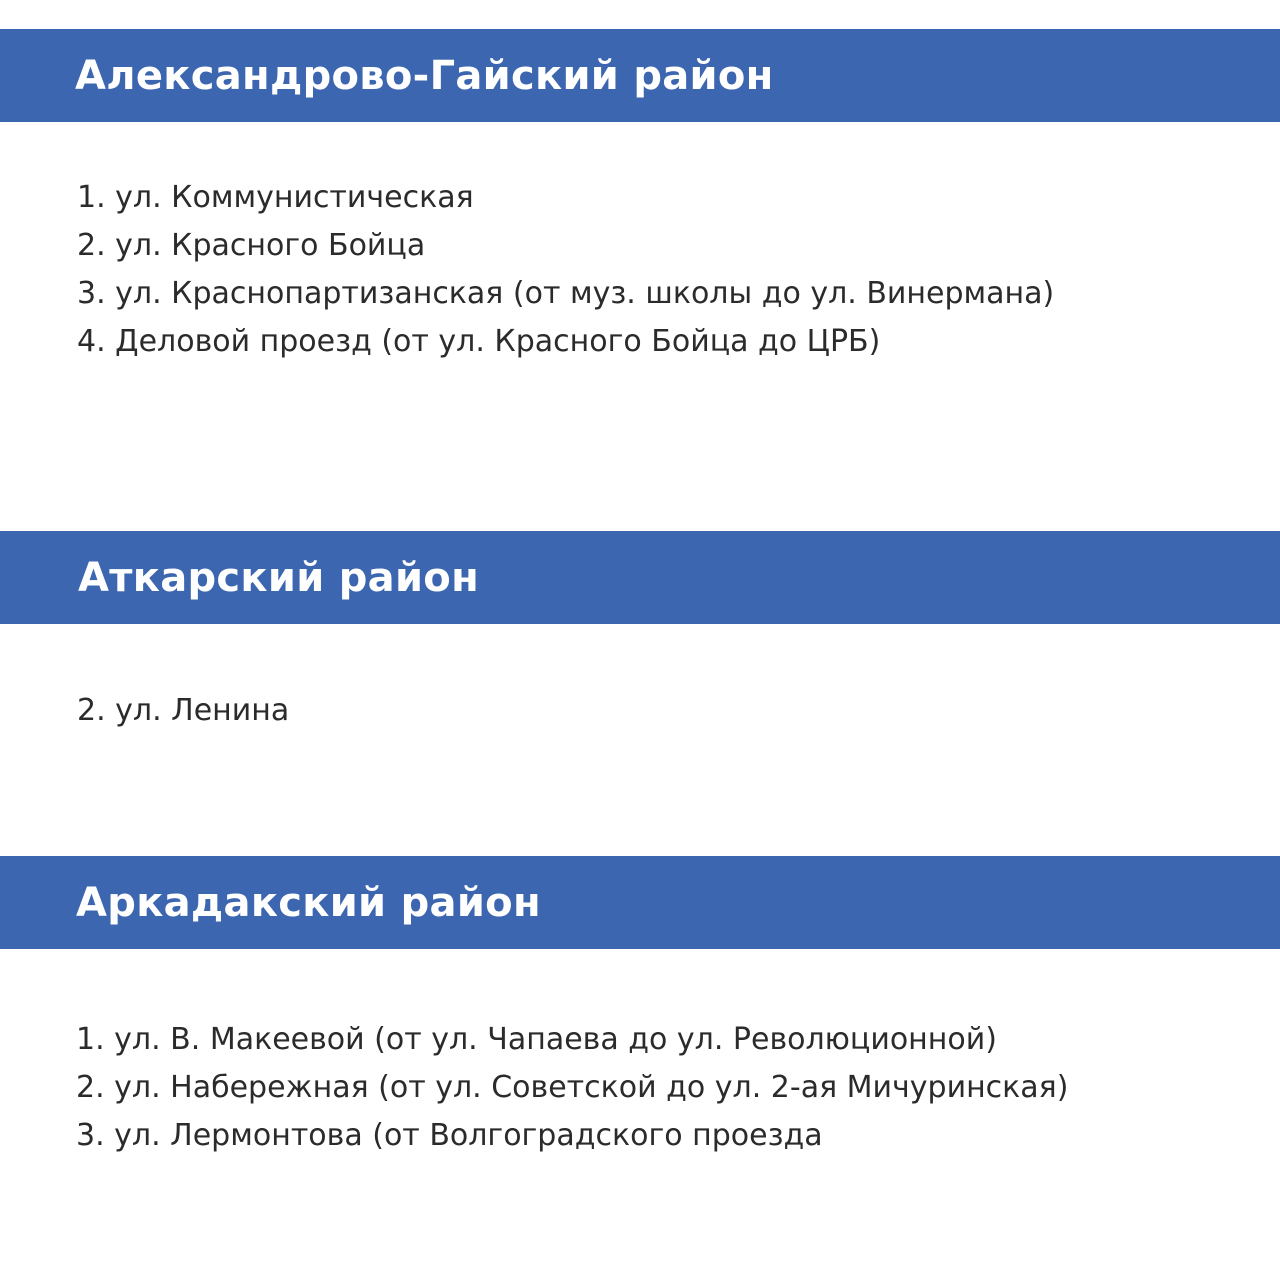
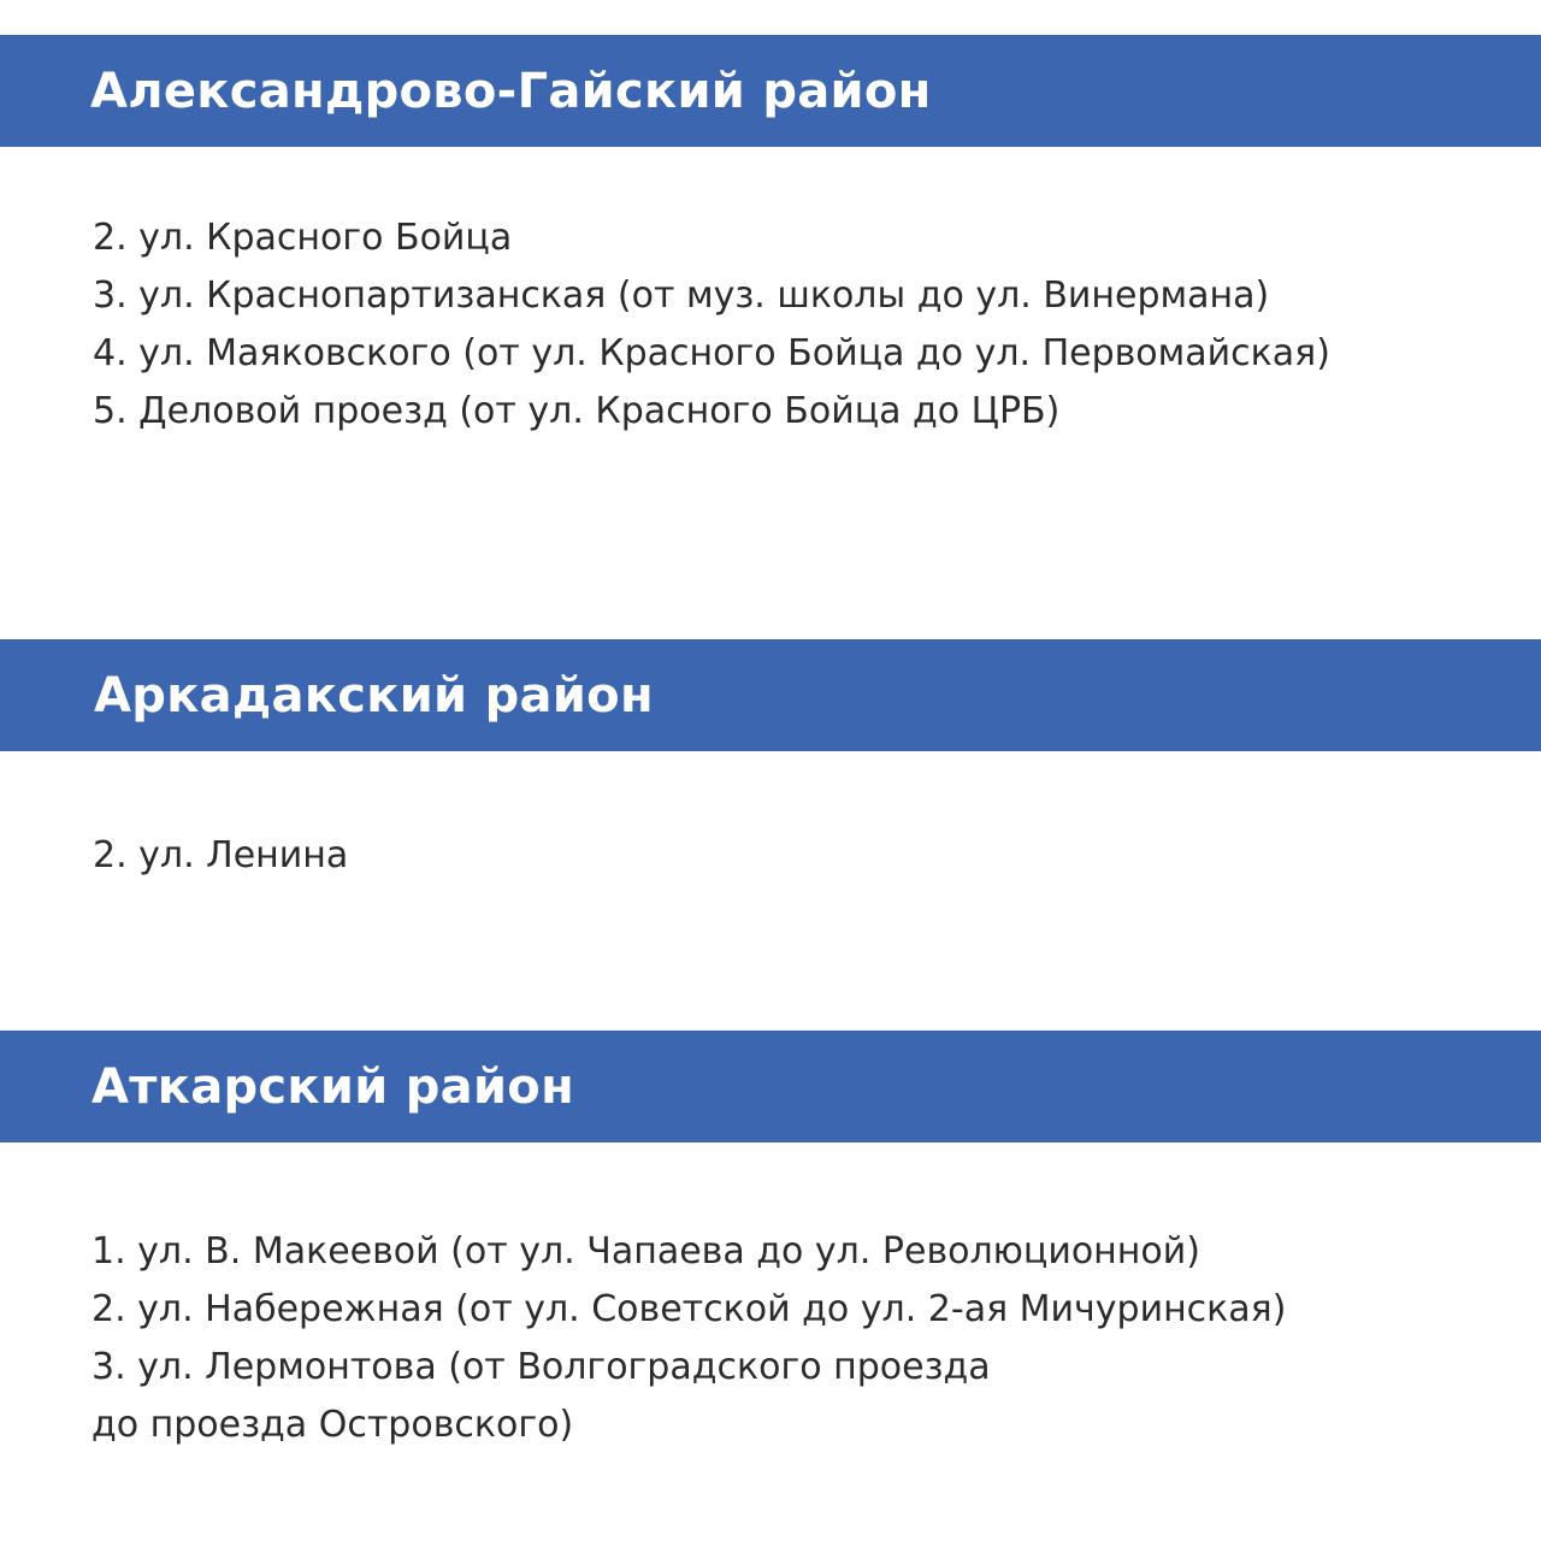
  Александрово-Гайский район
- 1. ул. Коммунистическая
  2. ул. Красного Бойца
  3. ул. Краснопартизанская (от муз. школы до ул. Винермана)
+ 4. ул. Маяковского (от ул. Красного Бойца до ул. Первомайская)
- 4. Деловой проезд (от ул. Красного Бойца до ЦРБ)
+ 5. Деловой проезд (от ул. Красного Бойца до ЦРБ)
- Аткарский район
+ Аркадакский район
  2. ул. Ленина
- Аркадакский район
+ Аткарский район
  1. ул. В. Макеевой (от ул. Чапаева до ул. Революционной)
  2. ул. Набережная (от ул. Советской до ул. 2-ая Мичуринская)
  3. ул. Лермонтова (от Волгоградского проезда
+ до проезда Островского)
